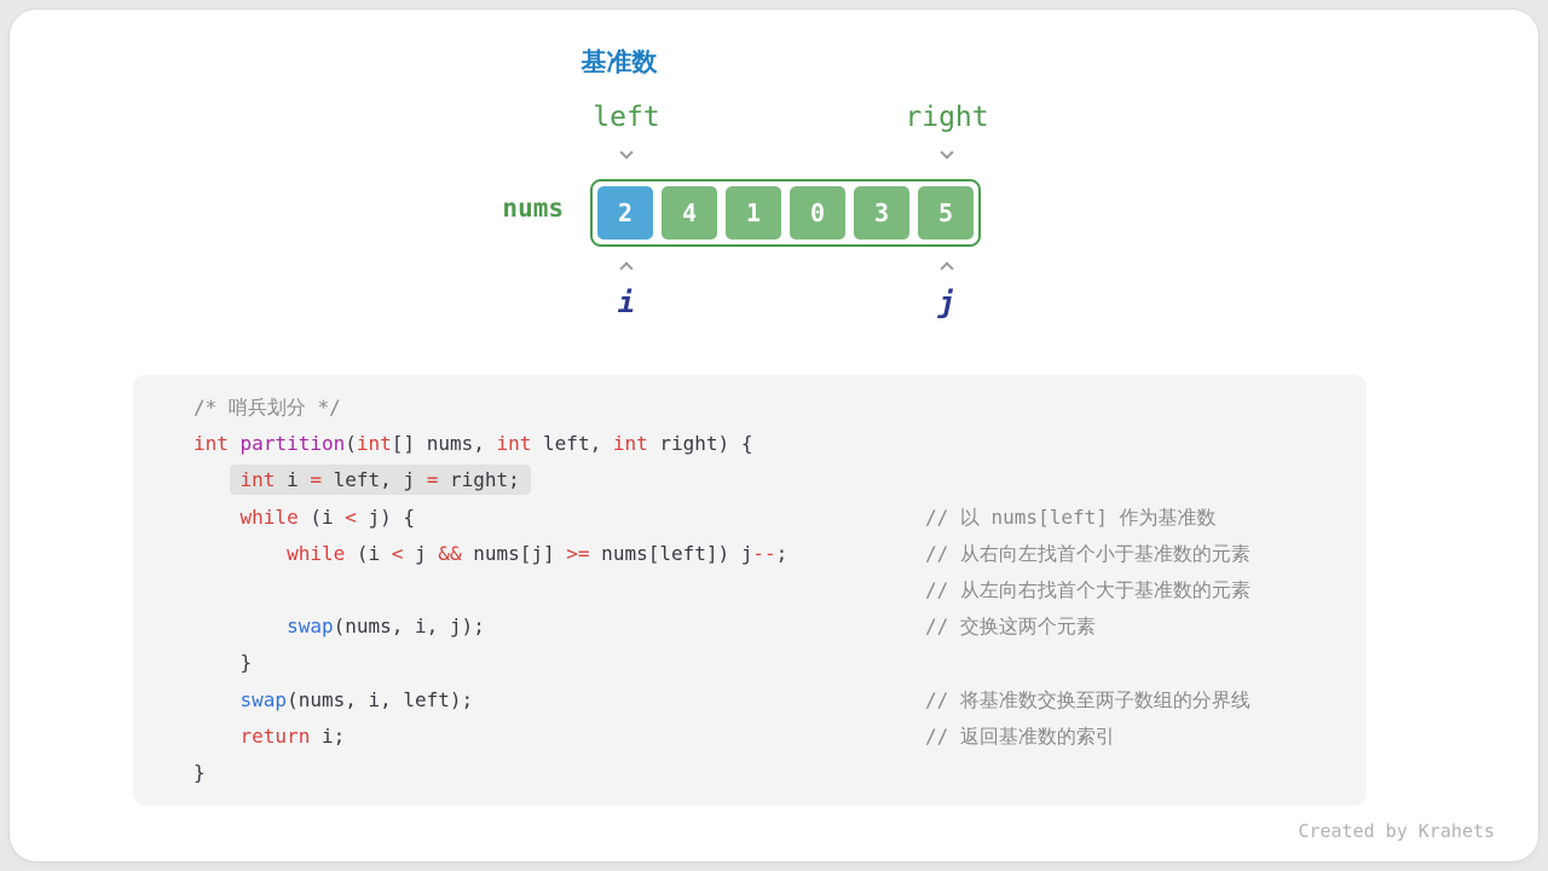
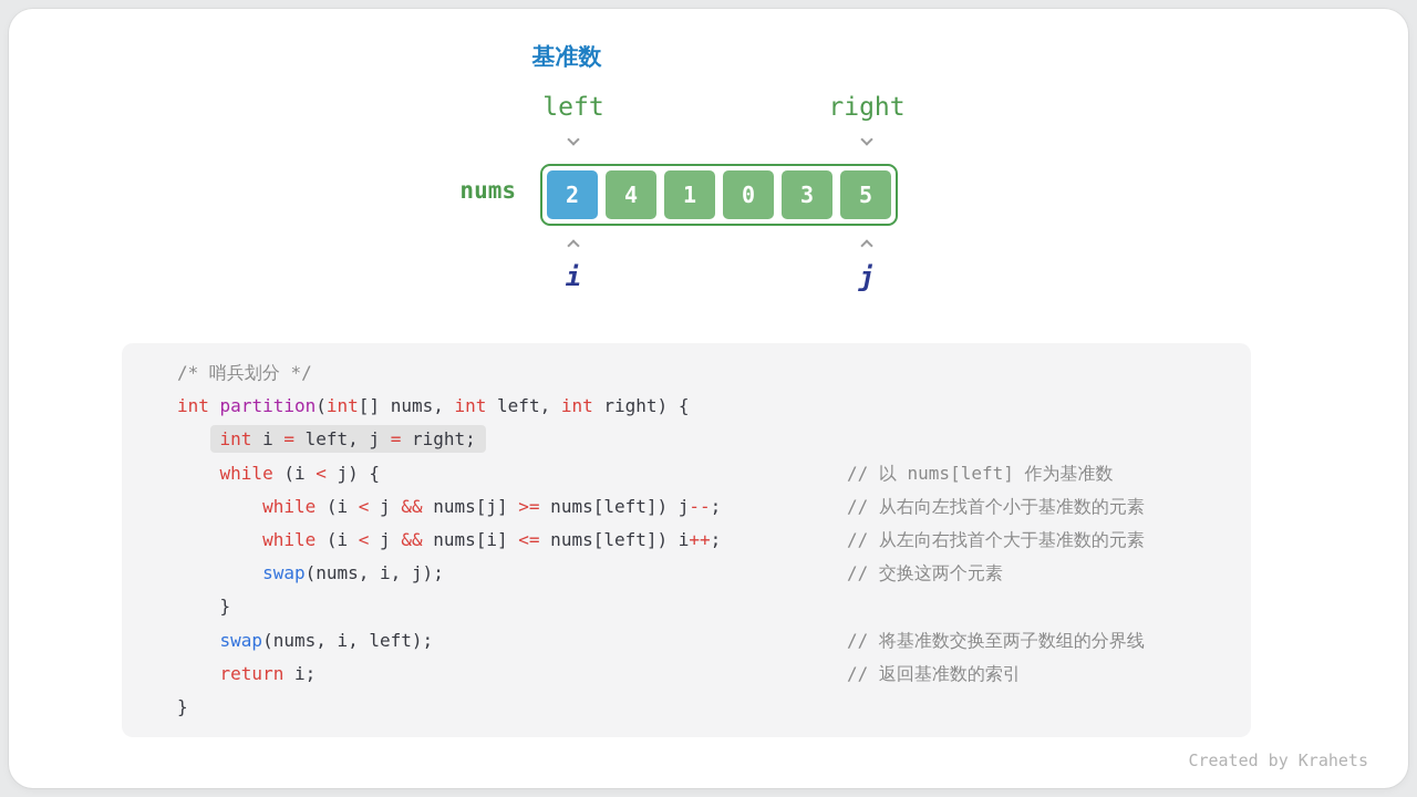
  基准数
  left
  right
  nums
  2
  4
  1
  0
  3
  5
  i
  j
  /* 哨兵划分 */
  int partition(int[] nums, int left, int right) {
  int i = left, j = right;
  while (i < j) {
  // 以 nums[left] 作为基准数
  while (i < j && nums[j] >= nums[left]) j--;
  // 从右向左找首个小于基准数的元素
+ while (i < j && nums[i] <= nums[left]) i++;
  // 从左向右找首个大于基准数的元素
  swap(nums, i, j);
  // 交换这两个元素
  }
  swap(nums, i, left);
  // 将基准数交换至两子数组的分界线
  return i;
  // 返回基准数的索引
  }
  Created by Krahets
